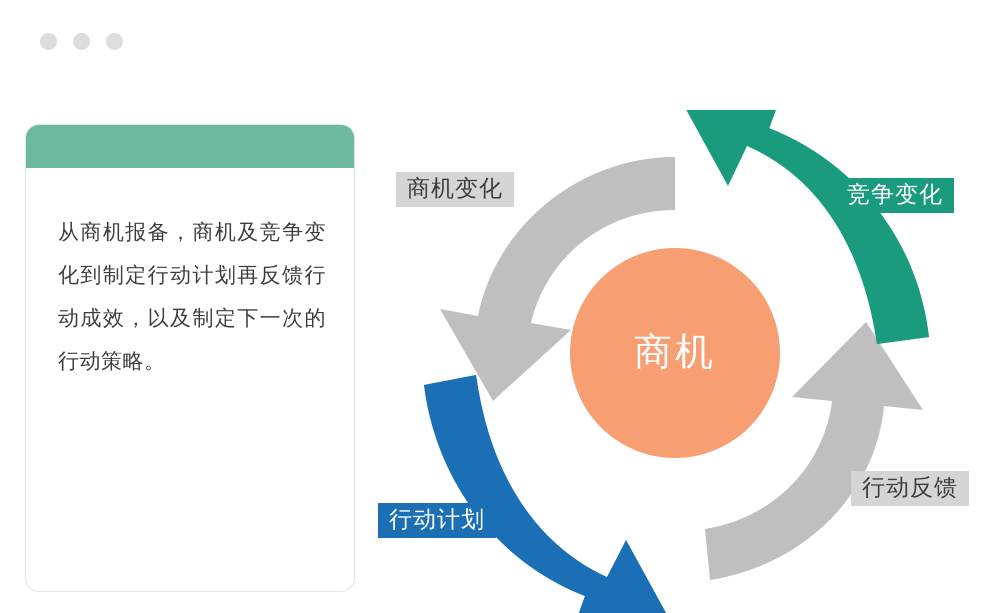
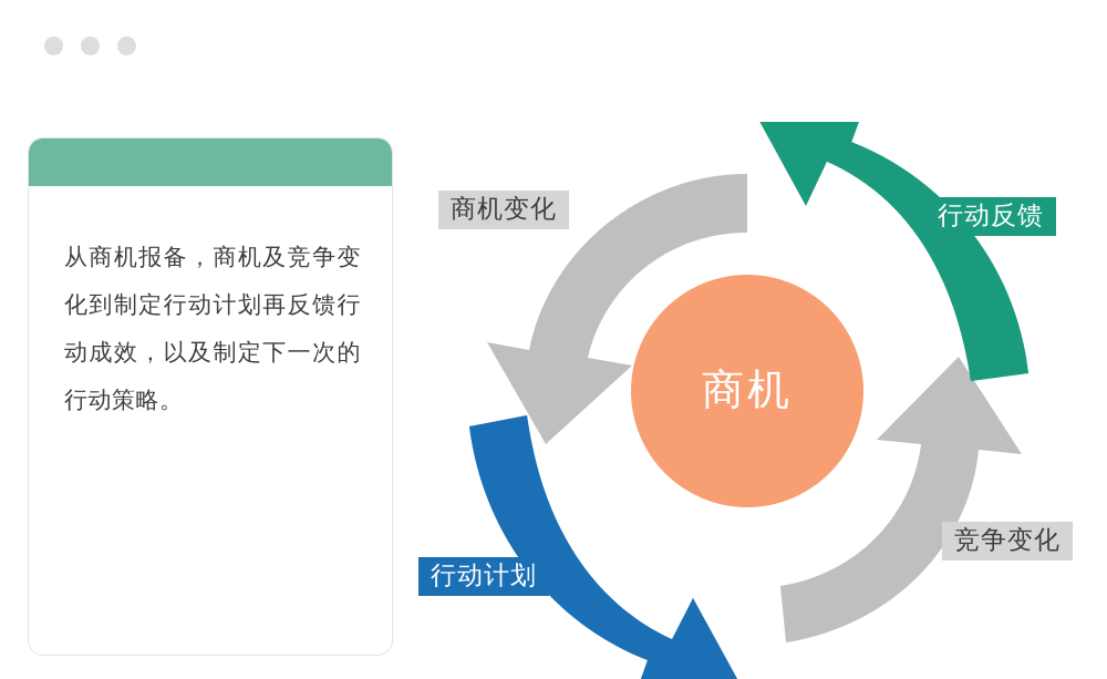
  从商机报备，商机及竞争变化到制定行动计划再反馈行动成效，以及制定下一次的行动策略。
  商机
  商机变化
- 竞争变化
+ 行动反馈
  行动计划
- 行动反馈
+ 竞争变化
